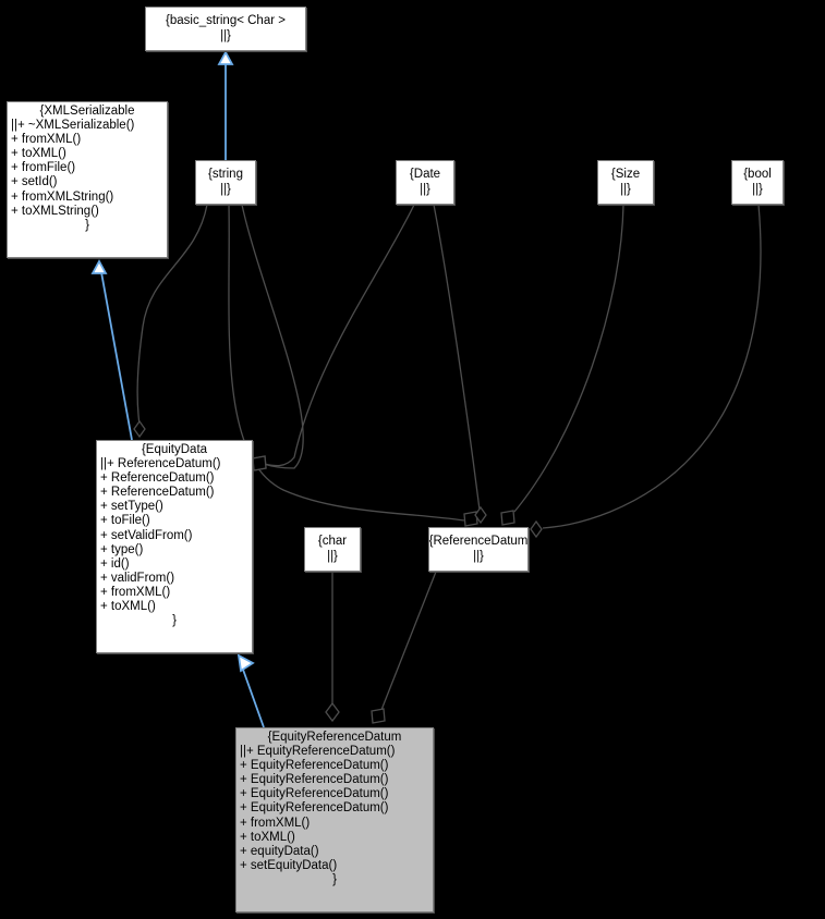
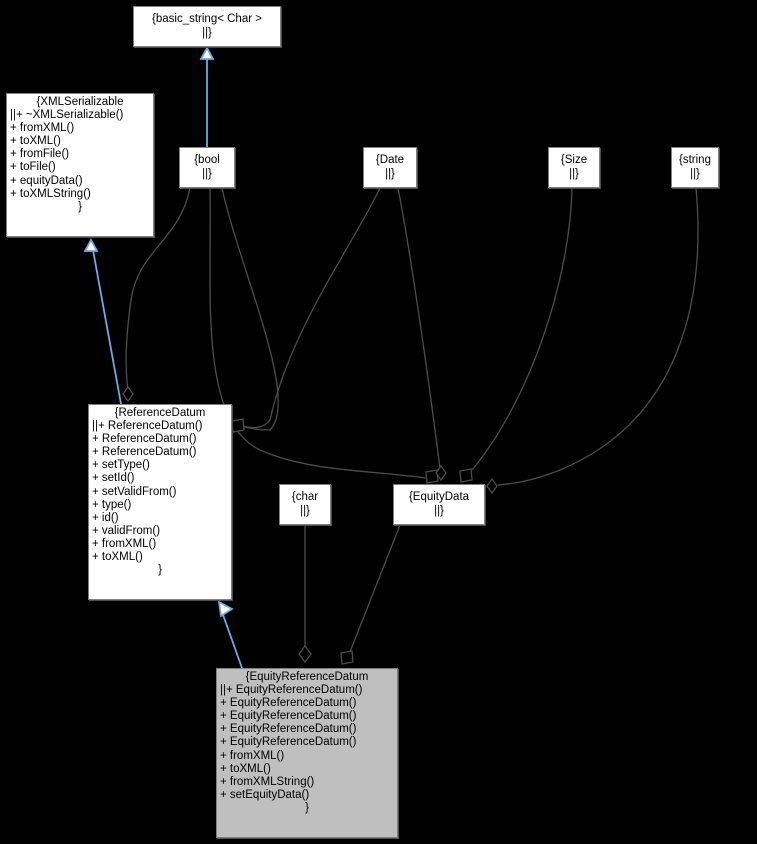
  {basic_string< Char >
  ||}
  {XMLSerializable
  ||+ ~XMLSerializable()
  + fromXML()
  + toXML()
  + fromFile()
- + setId()
+ + toFile()
- + fromXMLString()
+ + equityData()
  + toXMLString()
  }
- {string
+ {bool
  ||}
  {Date
  ||}
  {Size
  ||}
- {bool
+ {string
  ||}
- {EquityData
+ {ReferenceDatum
  ||+ ReferenceDatum()
  + ReferenceDatum()
  + ReferenceDatum()
  + setType()
- + toFile()
+ + setId()
  + setValidFrom()
  + type()
  + id()
  + validFrom()
  + fromXML()
  + toXML()
  }
  {char
  ||}
- {ReferenceDatum
+ {EquityData
  ||}
  {EquityReferenceDatum
  ||+ EquityReferenceDatum()
  + EquityReferenceDatum()
  + EquityReferenceDatum()
  + EquityReferenceDatum()
  + EquityReferenceDatum()
  + fromXML()
  + toXML()
- + equityData()
+ + fromXMLString()
  + setEquityData()
  }
